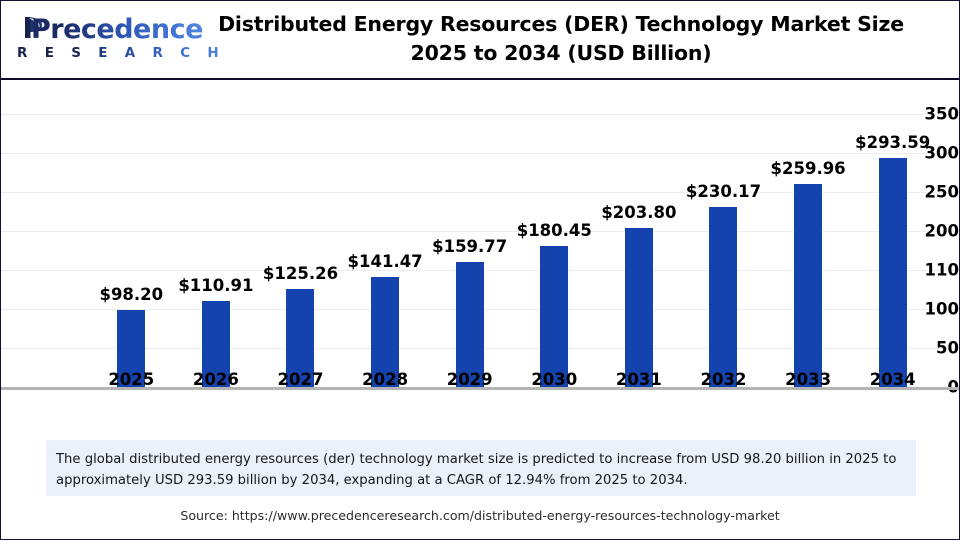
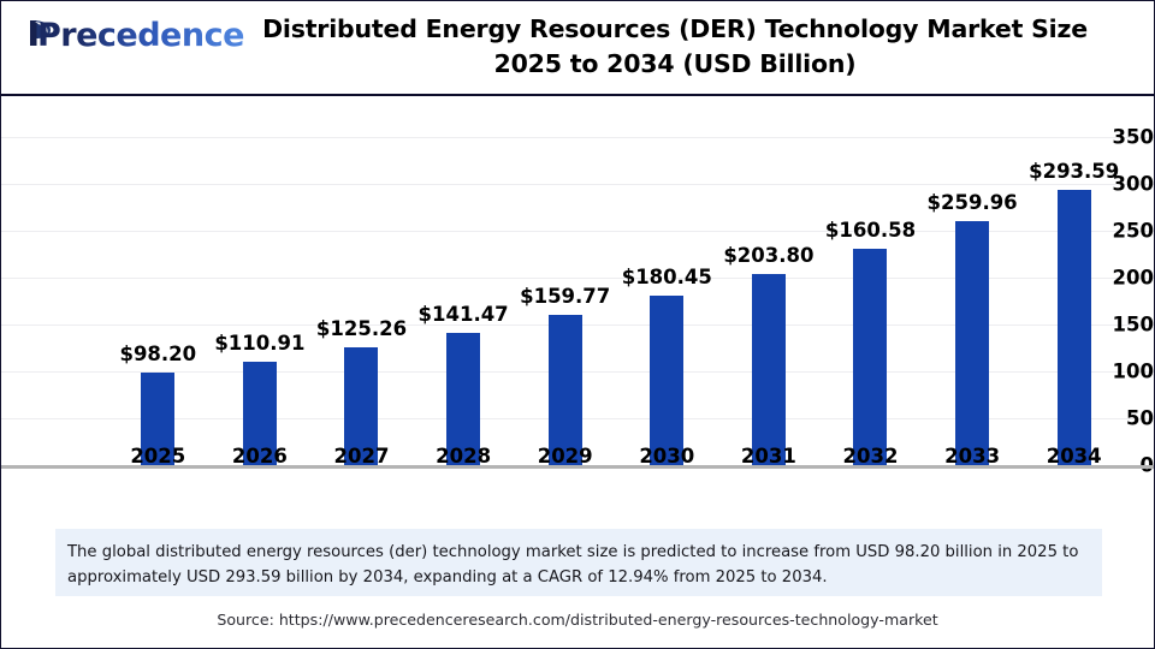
  Precedence
- R E S E A R C H
  Distributed Energy Resources (DER) Technology Market Size
  2025 to 2034 (USD Billion)
  50
  100
- 110
+ 150
  200
  250
  300
  350
  $98.20
  2025
  $110.91
  2026
  $125.26
  2027
  $141.47
  2028
  $159.77
  2029
  $180.45
  2030
  $203.80
  2031
- $230.17
+ $160.58
  2032
  $259.96
  2033
  $293.59
  2034
  The global distributed energy resources (der) technology market size is predicted to increase from USD 98.20 billion in 2025 to approximately USD 293.59 billion by 2034, expanding at a CAGR of 12.94% from 2025 to 2034.
  Source: https://www.precedenceresearch.com/distributed-energy-resources-technology-market
